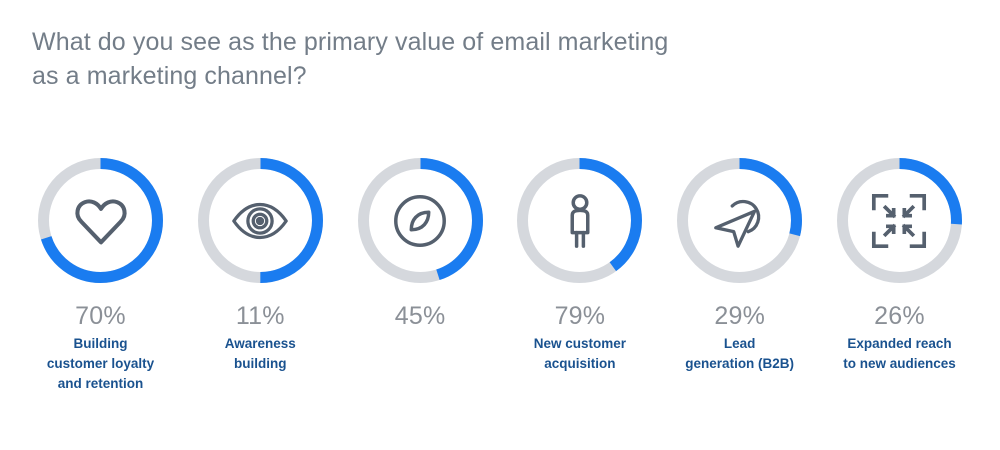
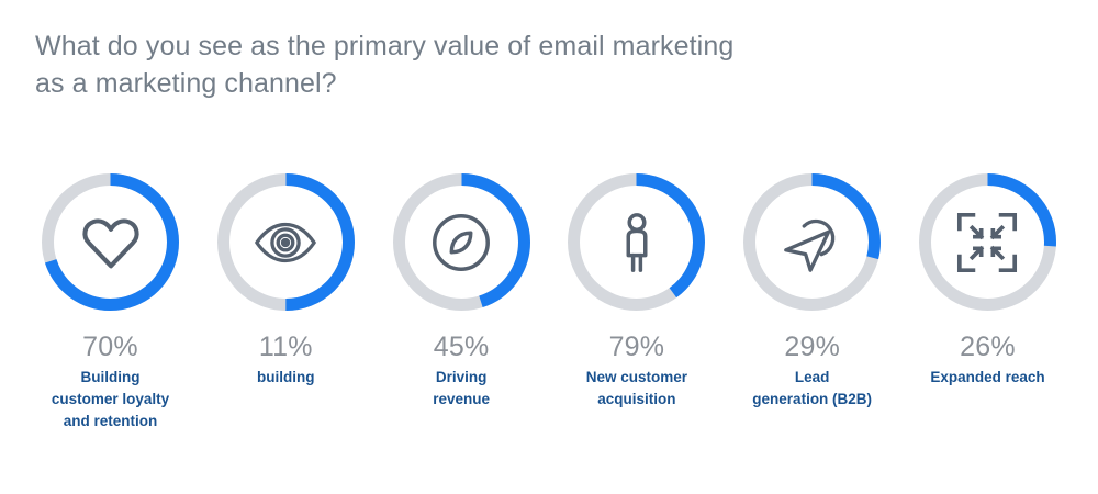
  What do you see as the primary value of email marketing
  as a marketing channel?
  70%
  Building
  customer loyalty
  and retention
  11%
- Awareness
  building
  45%
+ Driving
+ revenue
  79%
  New customer
  acquisition
  29%
  Lead
  generation (B2B)
  26%
  Expanded reach
- to new audiences
